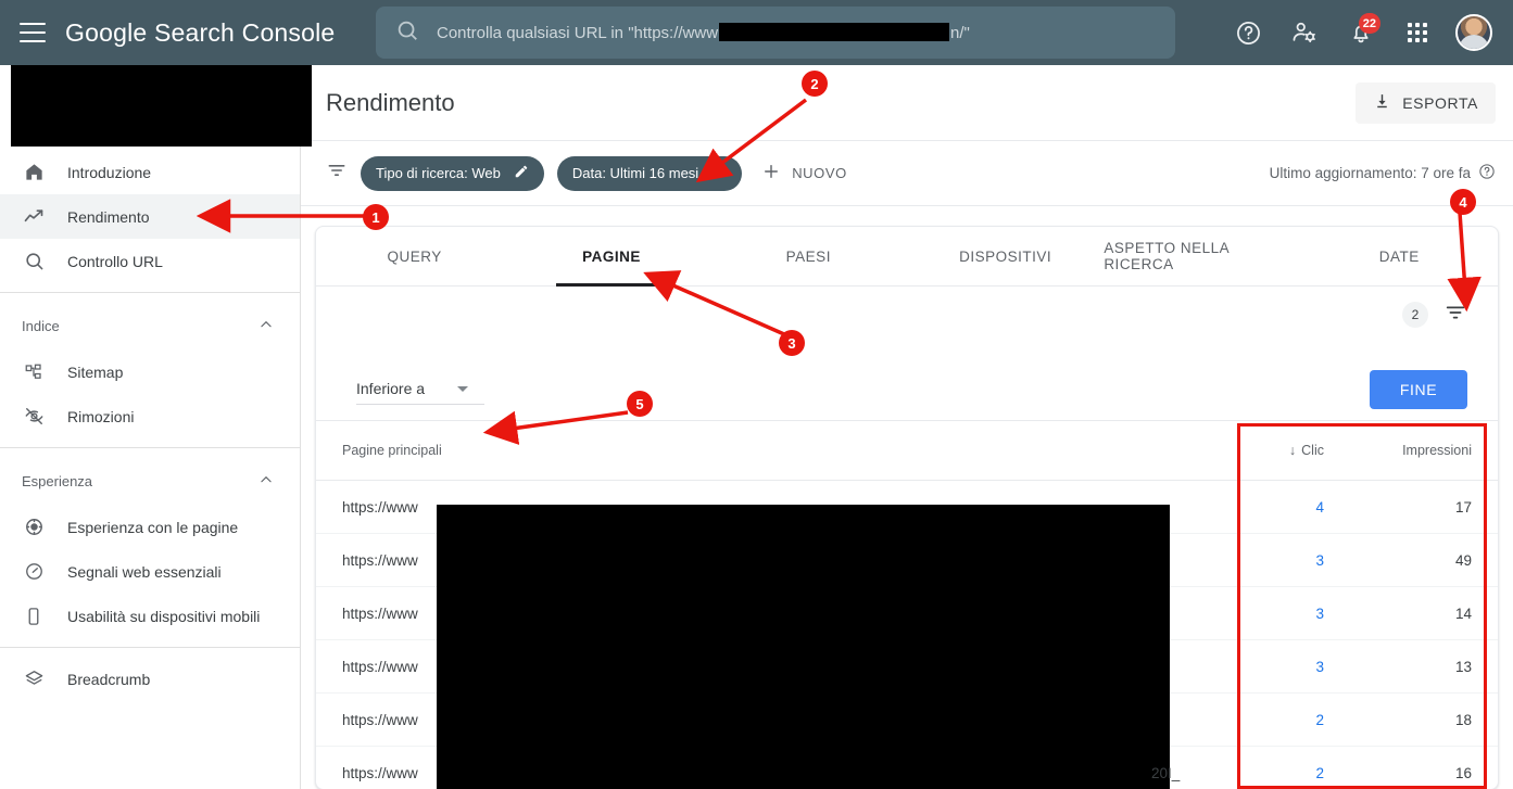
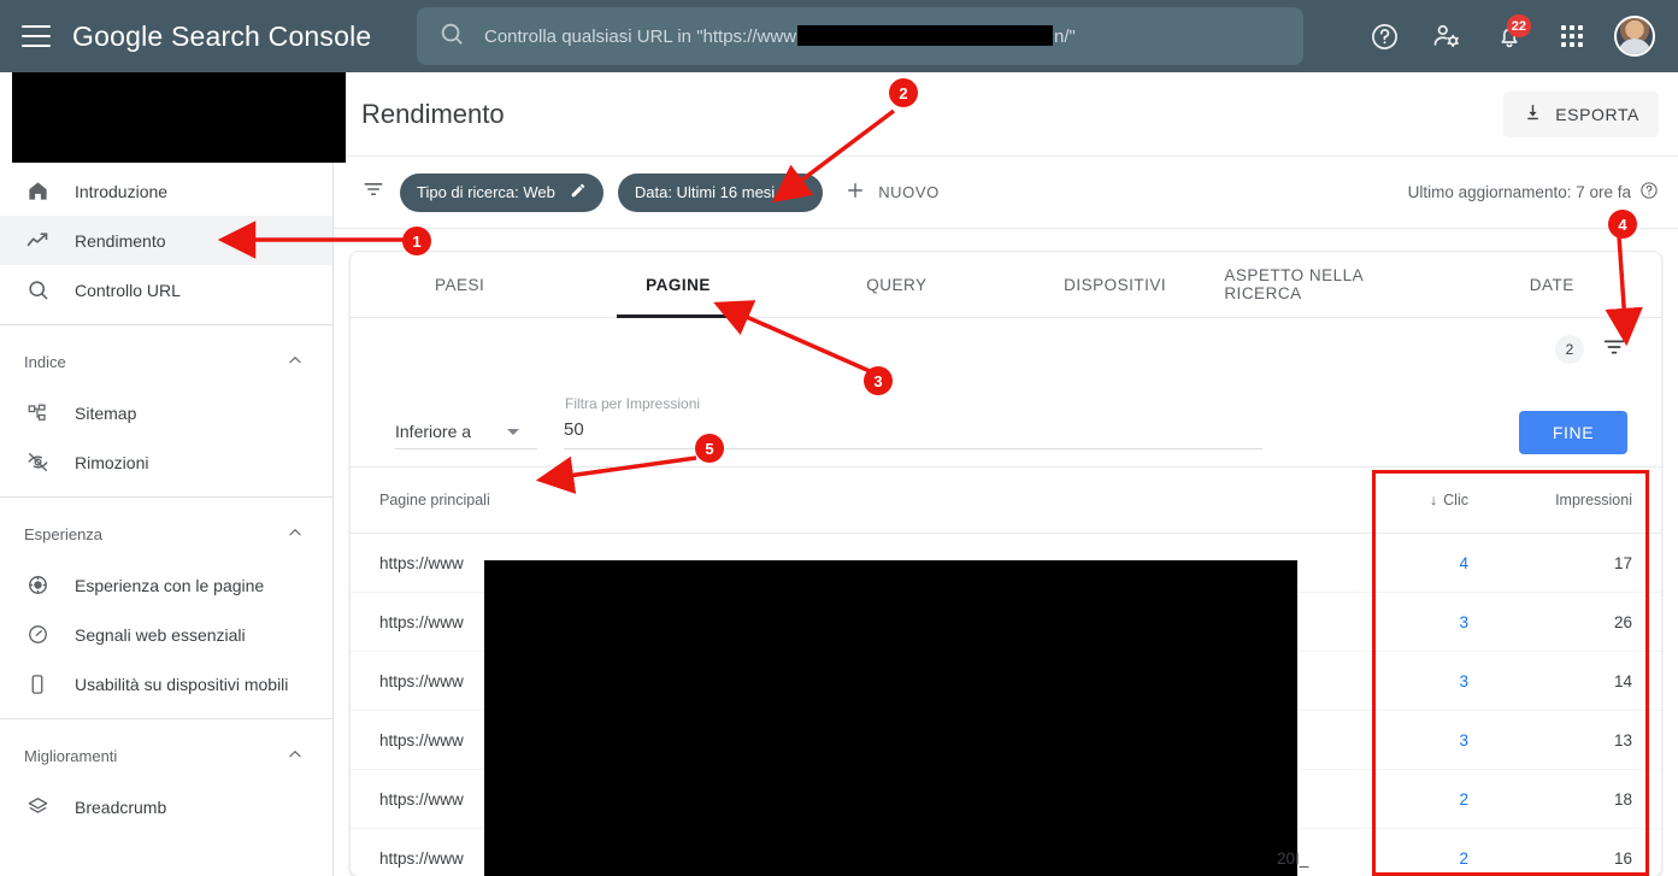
  Google Search Console
  Controlla qualsiasi URL in "https://www n/"
  22
  Introduzione
  Rendimento
  Controllo URL
  Indice
  Sitemap
  Rimozioni
  Esperienza
  Esperienza con le pagine
  Segnali web essenziali
  Usabilità su dispositivi mobili
+ Miglioramenti
  Breadcrumb
  Rendimento
  ESPORTA
  Tipo di ricerca: Web
  Data: Ultimi 16 mesi
  NUOVO
  Ultimo aggiornamento: 7 ore fa
- QUERY
+ PAESI
  PAGINE
- PAESI
+ QUERY
  DISPOSITIVI
  ASPETTO NELLA RICERCA
  DATE
  2
  Inferiore a
+ Filtra per Impressioni
+ 50
  FINE
  Pagine principali	↓ Clic	Impressioni
  https://www	4	17
- https://www	3	49
+ https://www	3	26
  https://www	3	14
  https://www	3	13
  https://www	2	18
  https://www	2	16
  20I_
  1
  2
  3
  4
  5
